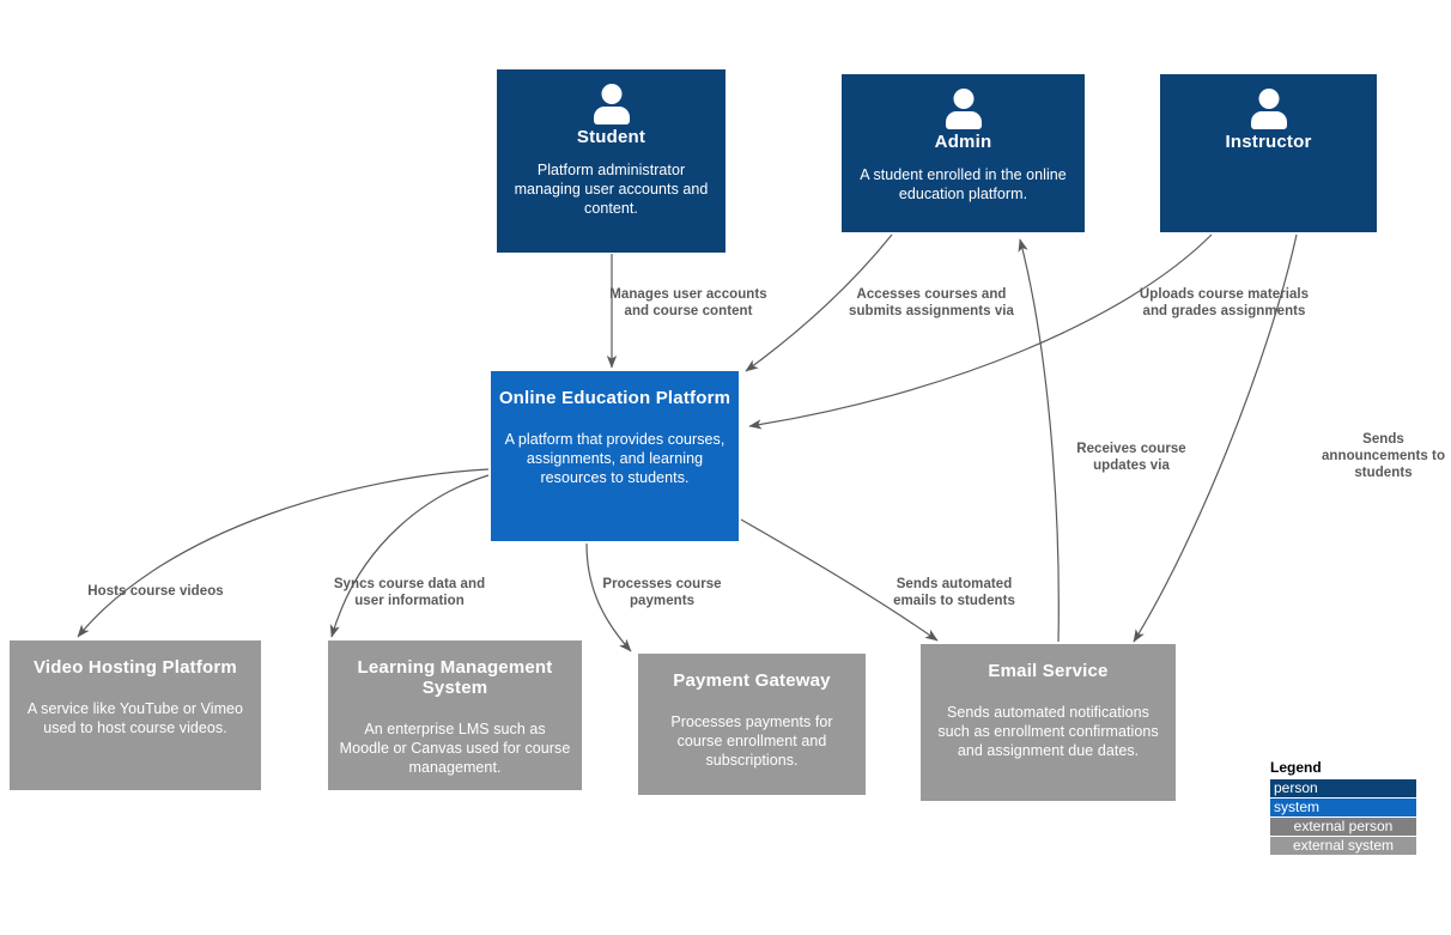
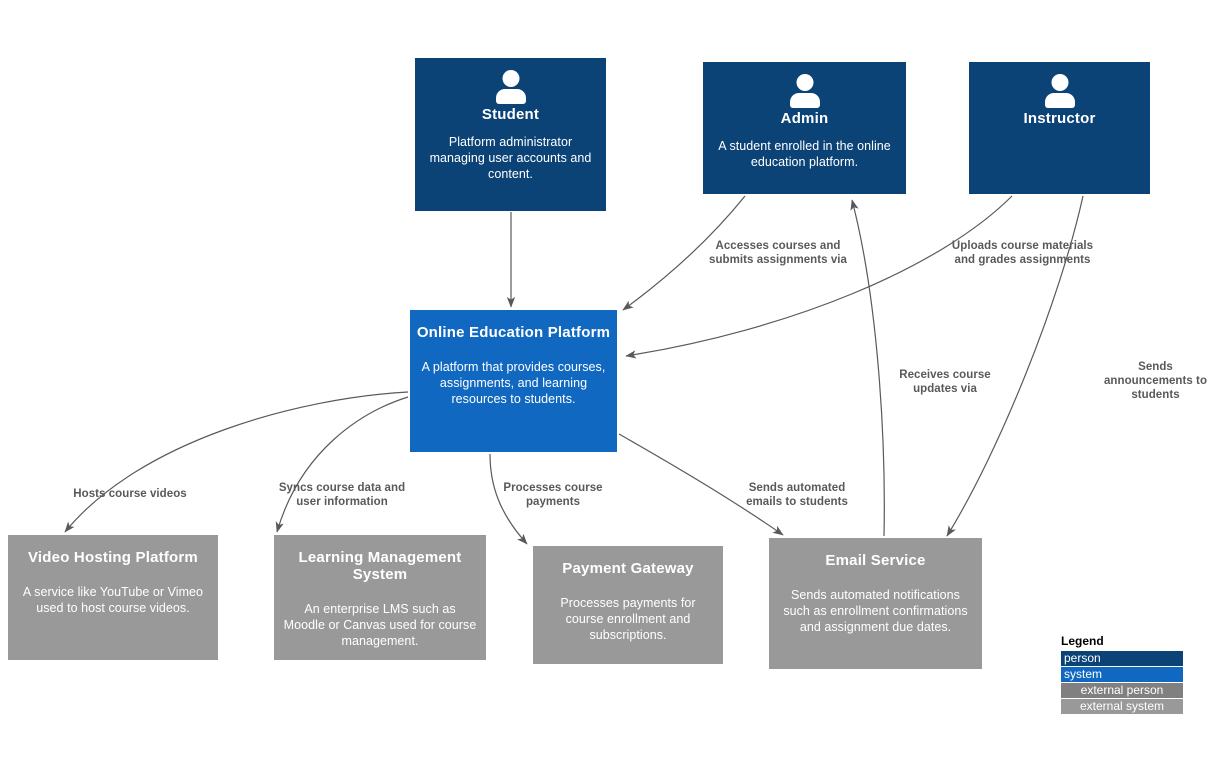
  Student
  Platform administrator managing user accounts and content.
  Admin
  A student enrolled in the online education platform.
  Instructor
  Online Education Platform
  A platform that provides courses, assignments, and learning resources to students.
  Video Hosting Platform
  A service like YouTube or Vimeo used to host course videos.
  Learning Management System
  An enterprise LMS such as Moodle or Canvas used for course management.
  Payment Gateway
  Processes payments for course enrollment and subscriptions.
  Email Service
  Sends automated notifications such as enrollment confirmations and assignment due dates.
- Manages user accounts and course content
  Accesses courses and submits assignments via
  Uploads course materials and grades assignments
  Receives course updates via
  Sends announcements to students
  Hosts course videos
  Syncs course data and user information
  Processes course payments
  Sends automated emails to students
  Legend
  person
  system
  external person
  external system
